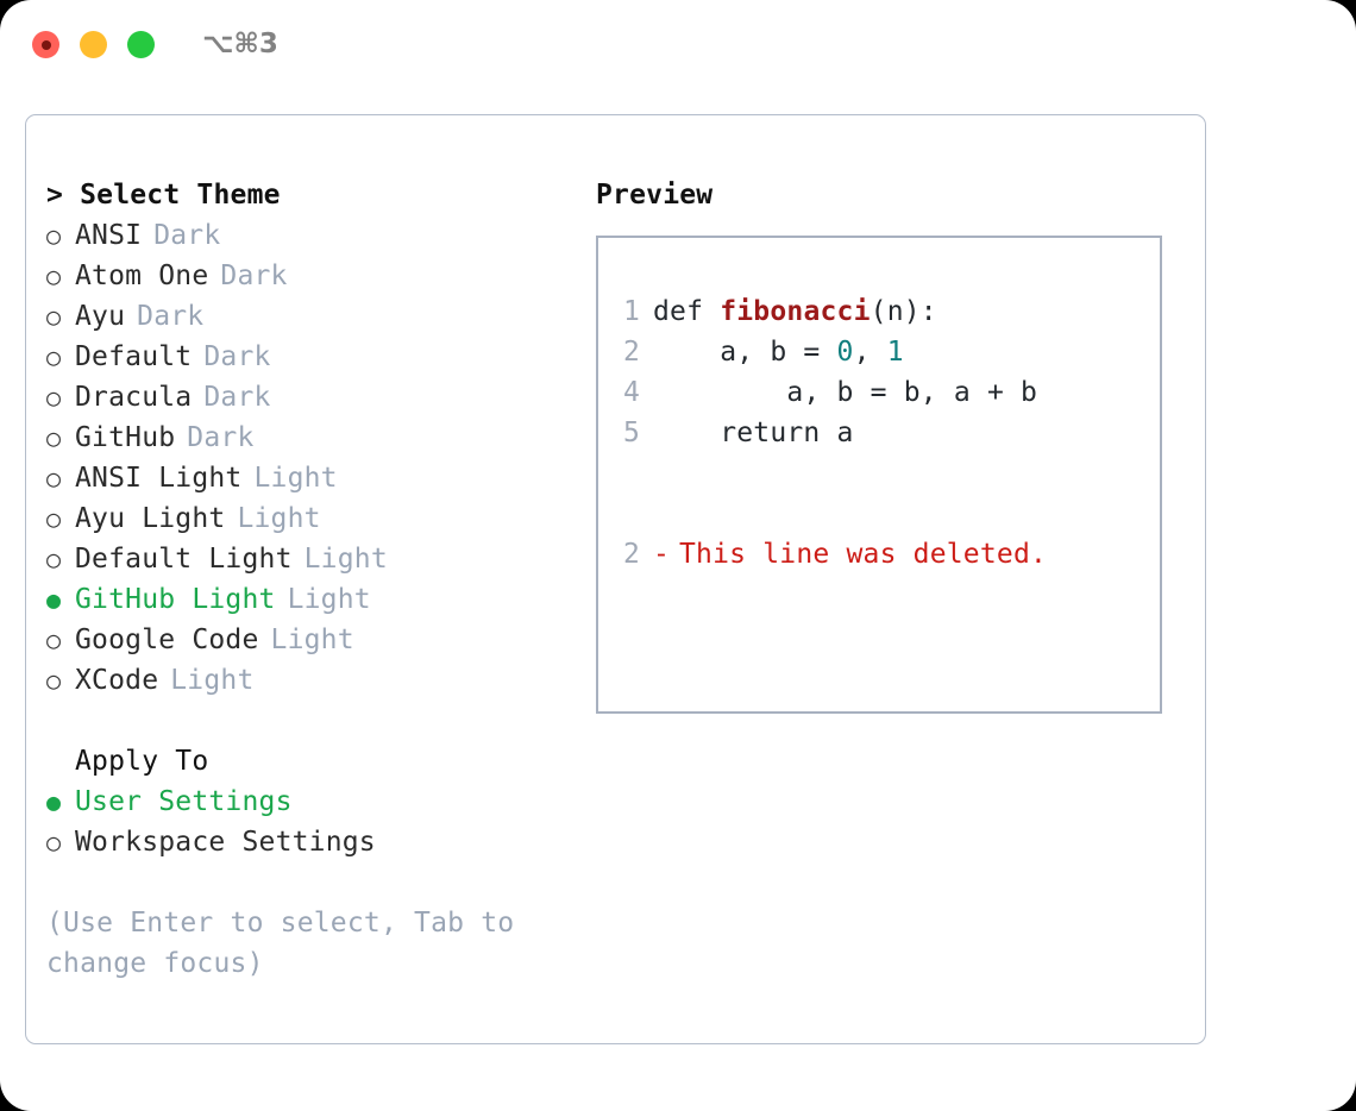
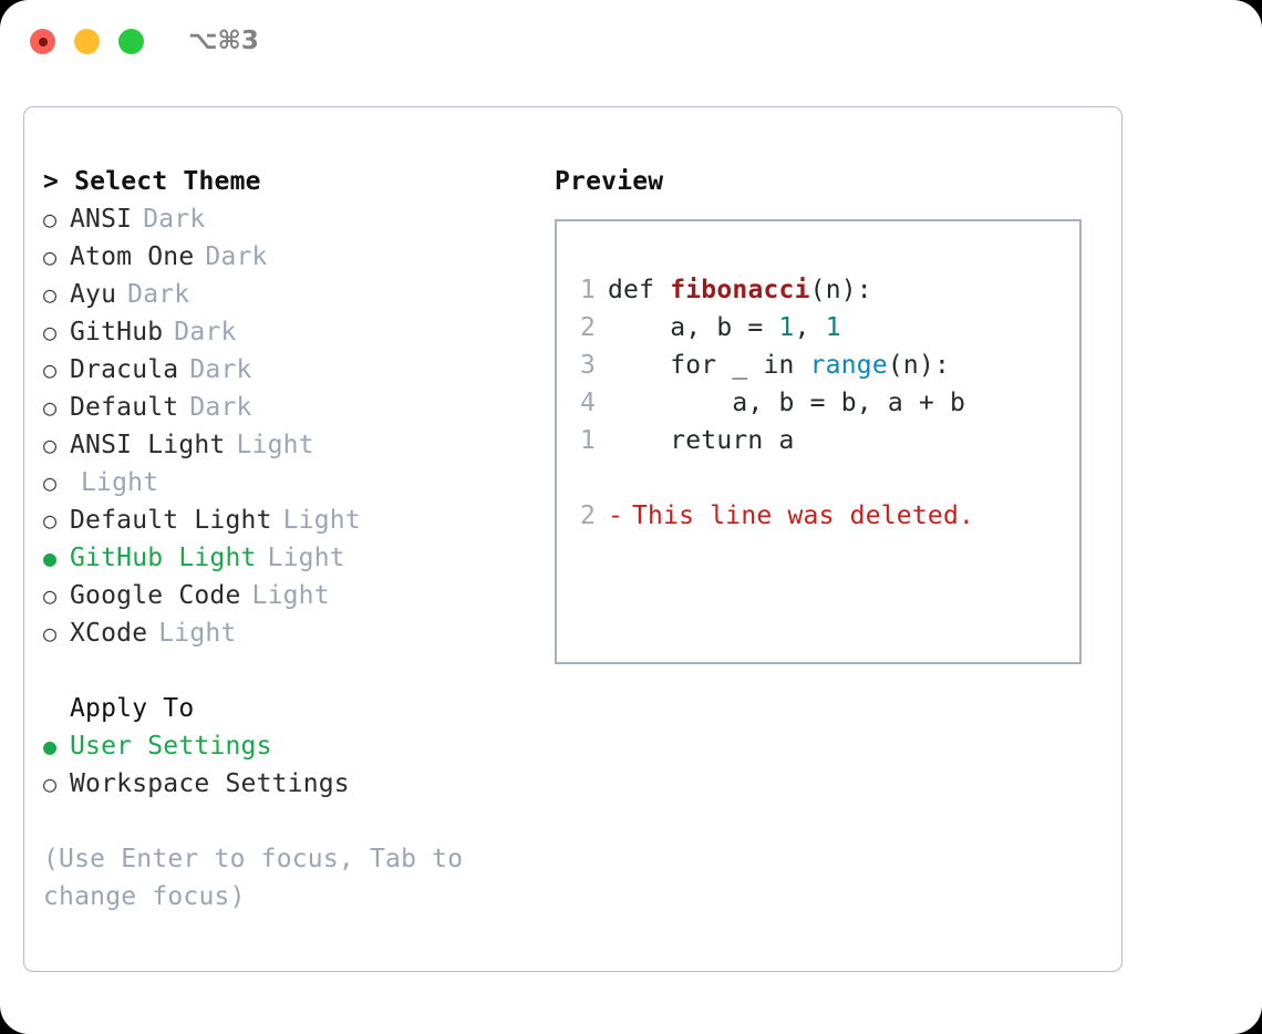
  ⌥⌘3
  > Select Theme
  ○
  ANSI
  Dark
  ○
  Atom One
  Dark
  ○
  Ayu
  Dark
  ○
- Default
+ GitHub
  Dark
  ○
  Dracula
  Dark
  ○
- GitHub
+ Default
  Dark
  ○
  ANSI Light
  Light
  ○
- Ayu Light
  Light
  ○
  Default Light
  Light
  ●
  GitHub Light
  Light
  ○
  Google Code
  Light
  ○
  XCode
  Light
  Apply To
  ●
  User Settings
  ○
  Workspace Settings
- (Use Enter to select, Tab to change focus)
+ (Use Enter to focus, Tab to change focus)
  Preview
  1 def fibonacci(n):
- 2 a, b = 0, 1
+ 2 a, b = 1, 1
+ 3 for _ in range(n):
  4 a, b = b, a + b
- 5 return a
+ 1 return a
  2 - This line was deleted.
